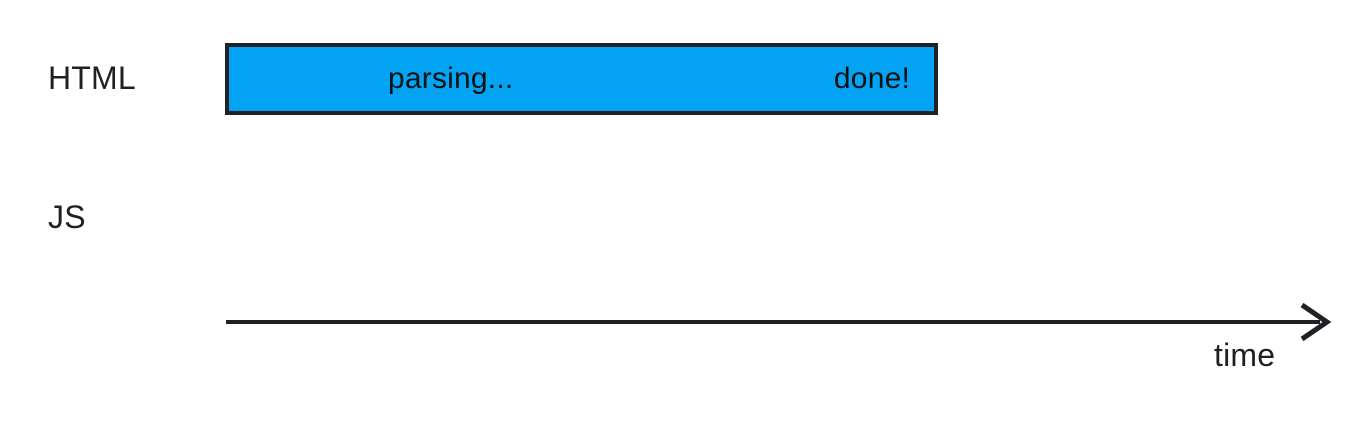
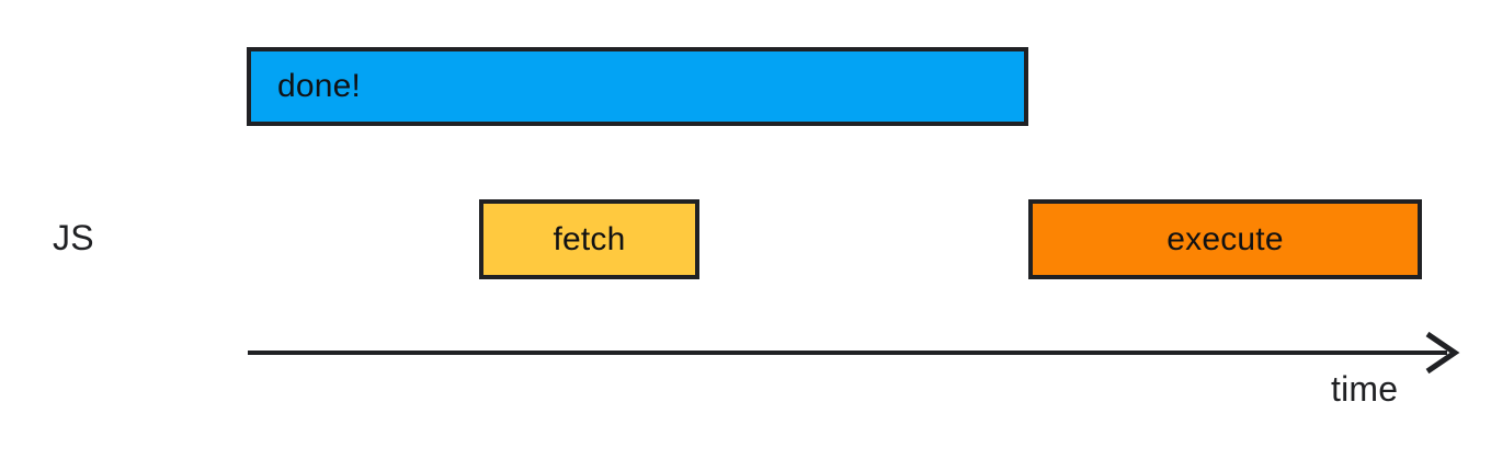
- HTML
- parsing...
  done!
  JS
+ fetch
+ execute
  time
